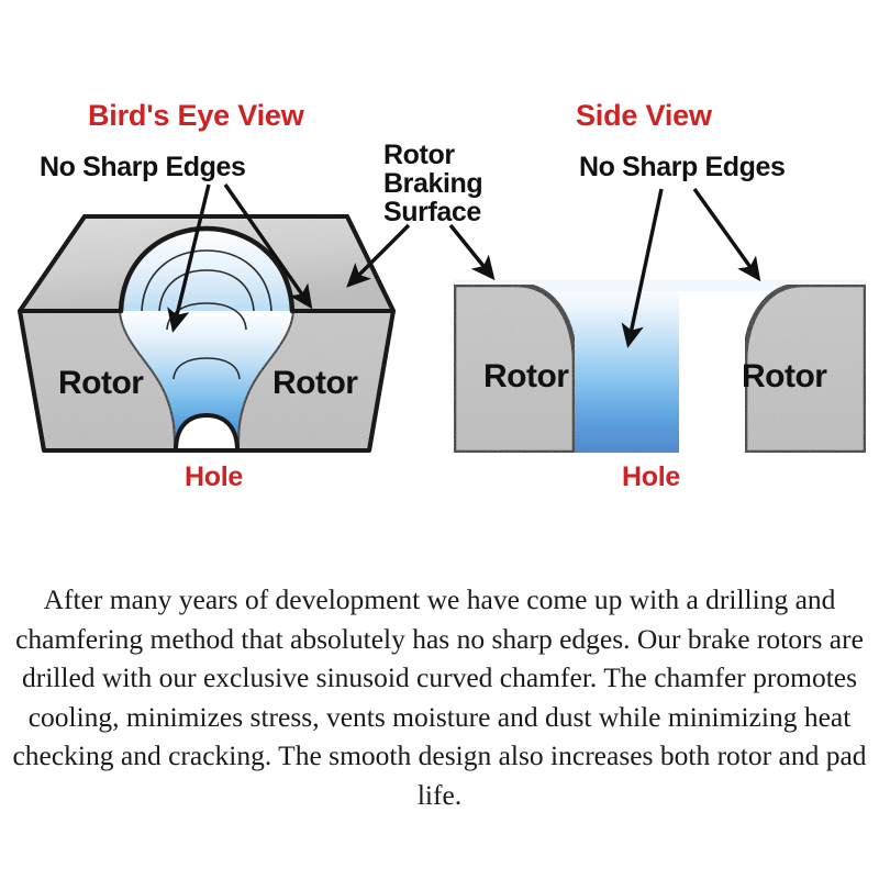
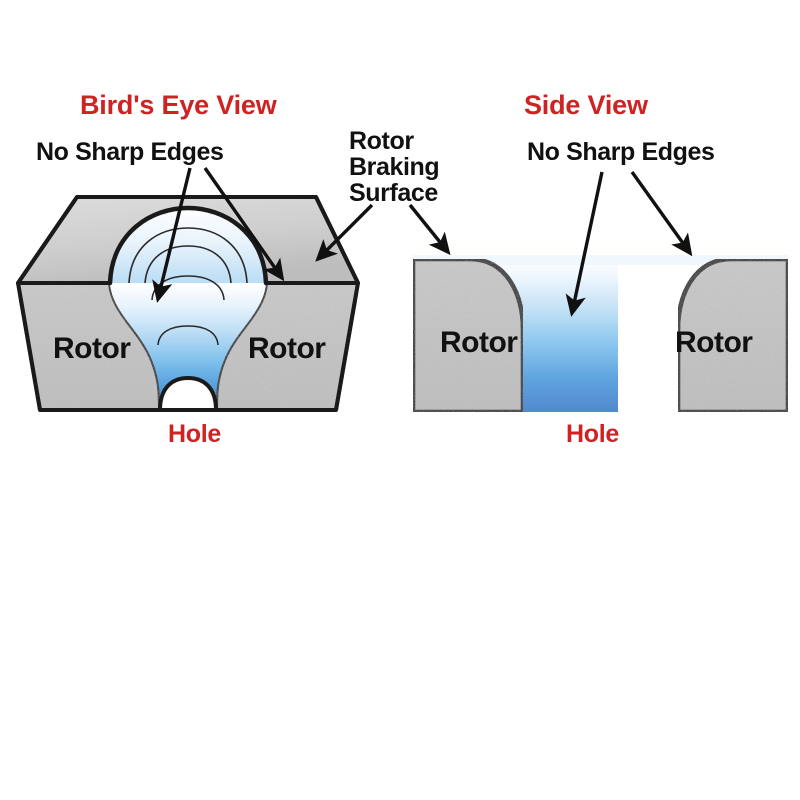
  Bird's Eye View
  Side View
  No Sharp Edges
  No Sharp Edges
  Rotor
  Braking
  Surface
  Rotor
  Rotor
  Rotor
  Rotor
  Hole
  Hole
- After many years of development we have come up with a drilling and chamfering method that absolutely has no sharp edges. Our brake rotors are drilled with our exclusive sinusoid curved chamfer. The chamfer promotes cooling, minimizes stress, vents moisture and dust while minimizing heat checking and cracking. The smooth design also increases both rotor and pad life.
